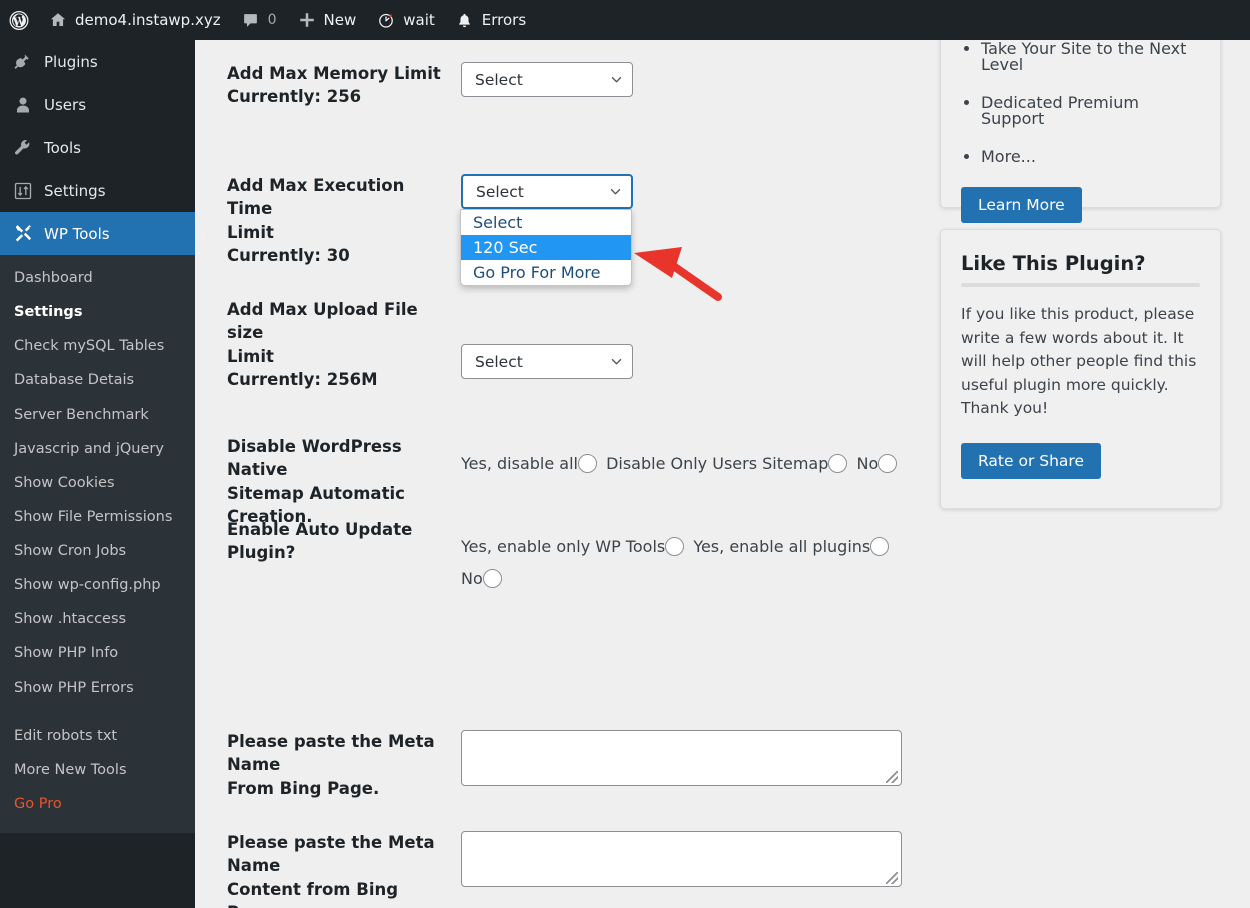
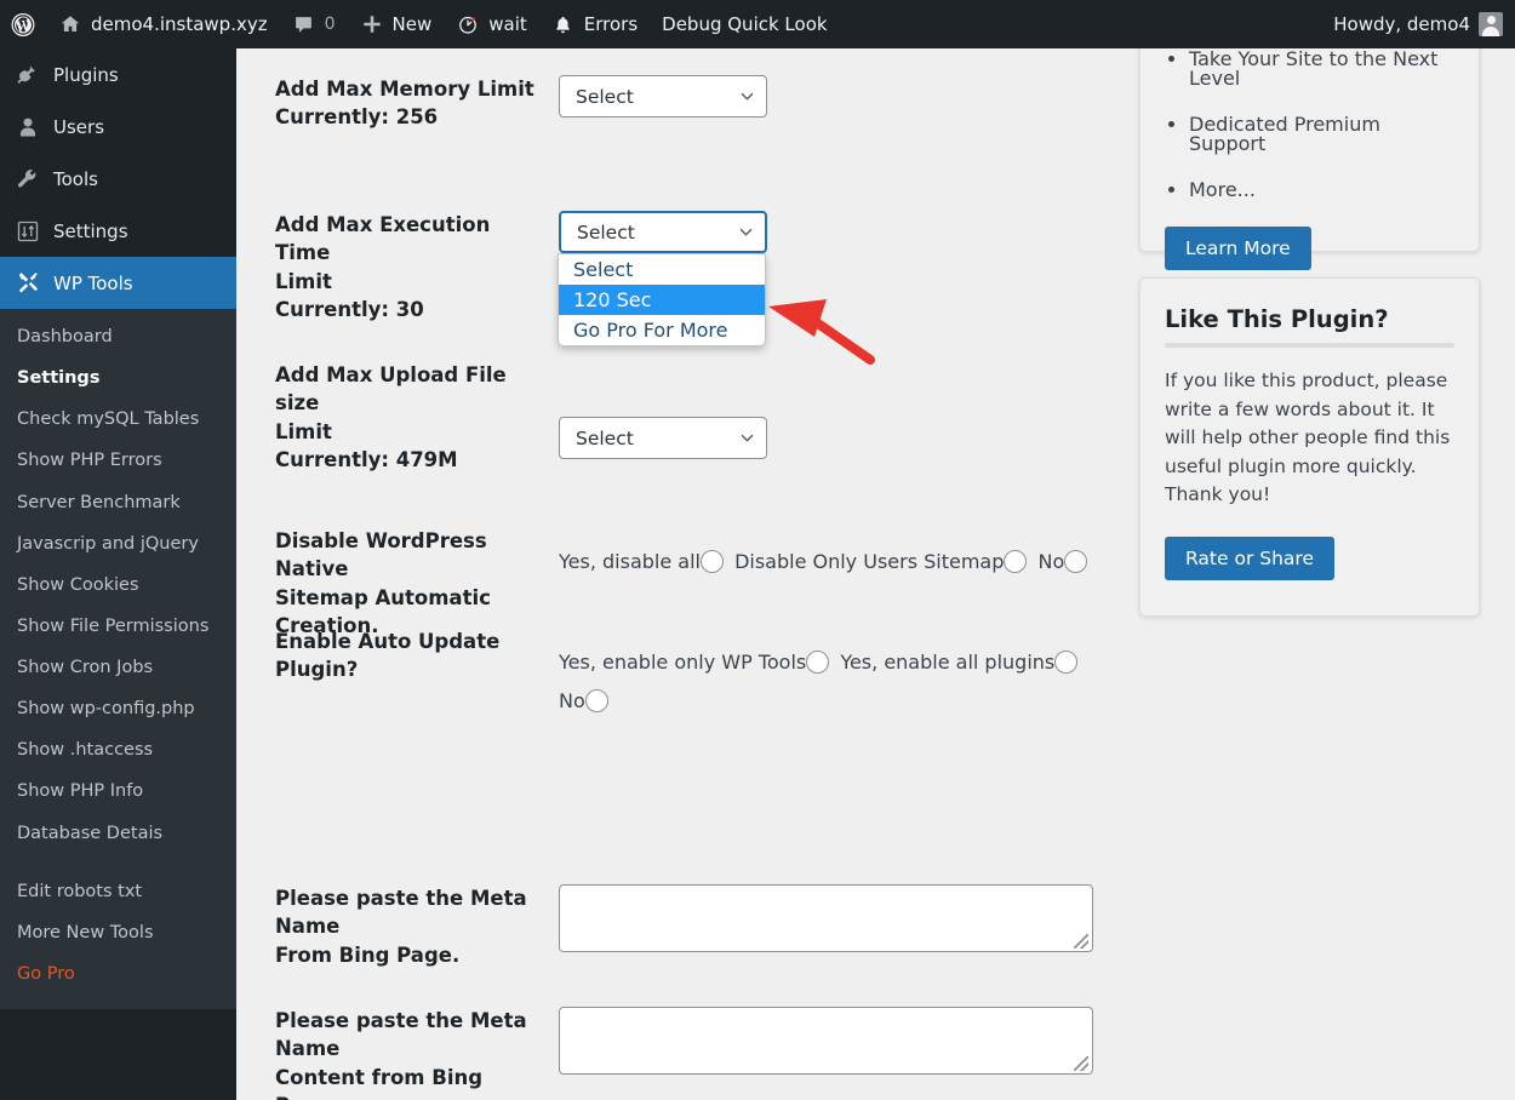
  demo4.instawp.xyz
  0
  New
  wait
  Errors
+ Debug Quick Look
+ Howdy, demo4
  Plugins
  Users
  Tools
  Settings
  WP Tools
  Dashboard
  Settings
  Check mySQL Tables
- Database Detais
+ Show PHP Errors
  Server Benchmark
  Javascrip and jQuery
  Show Cookies
  Show File Permissions
  Show Cron Jobs
  Show wp-config.php
  Show .htaccess
  Show PHP Info
- Show PHP Errors
+ Database Detais
  Edit robots txt
  More New Tools
  Go Pro
  Add Max Memory Limit
  Currently: 256
  Select
  Add Max Execution Time
  Limit
  Currently: 30
  Select
  Select
  120 Sec
  Go Pro For More
  Add Max Upload File size
  Limit
- Currently: 256M
+ Currently: 479M
  Select
  Disable WordPress Native
  Sitemap Automatic Creation.
  Yes, disable all Disable Only Users Sitemap No
  Enable Auto Update Plugin?
  Yes, enable only WP Tools Yes, enable all plugins No
  Please paste the Meta Name
  From Bing Page.
  Please paste the Meta Name
  Content from Bing
  Take Your Site to the Next Level
  Dedicated Premium Support
  More...
  Learn More
  Like This Plugin?
  If you like this product, please write a few words about it. It will help other people find this useful plugin more quickly. Thank you!
  Rate or Share
